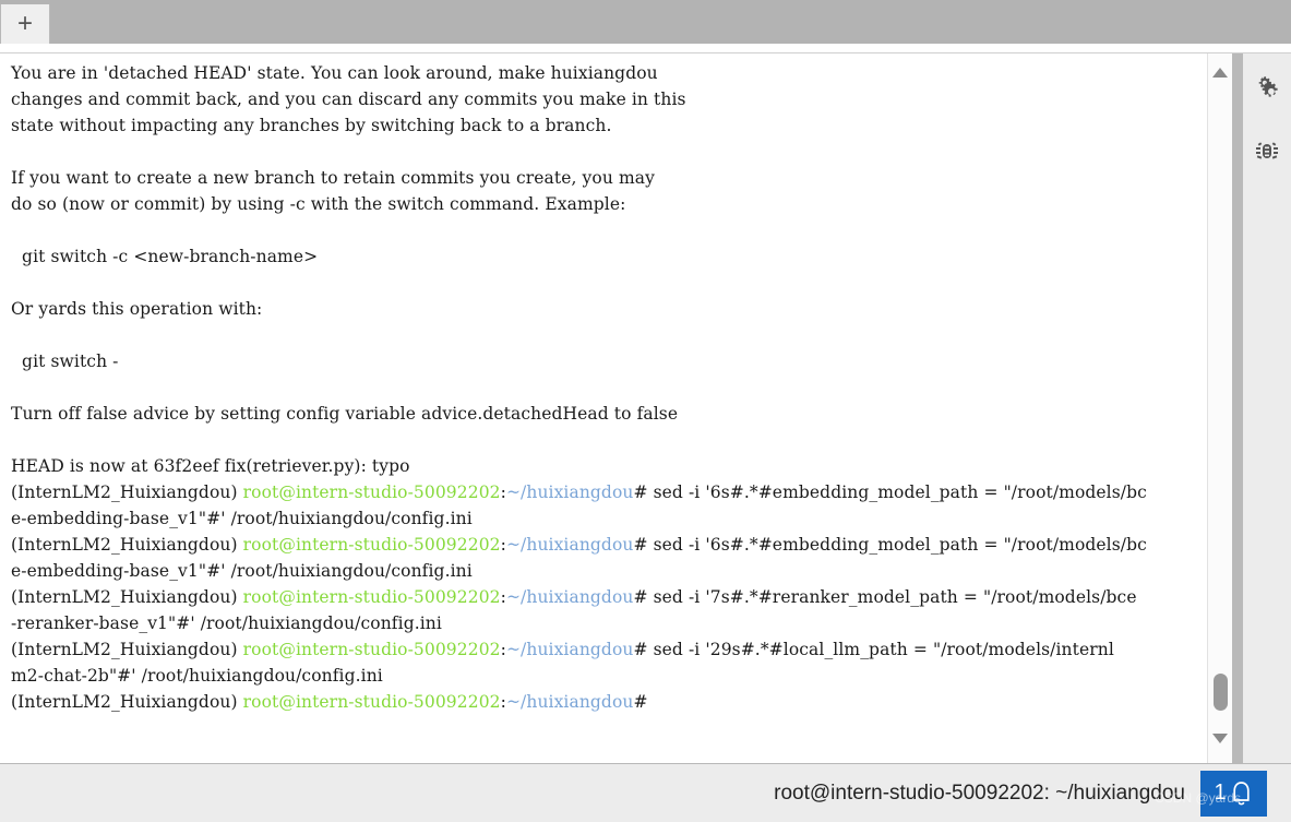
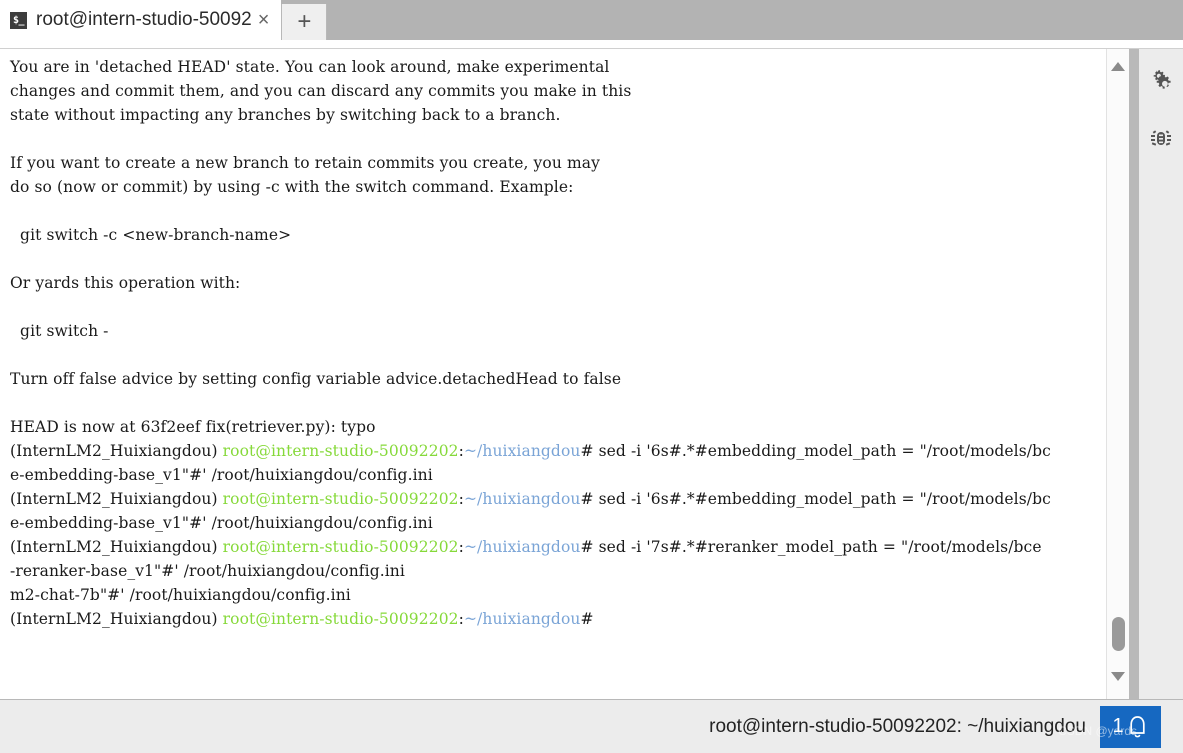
+ $_
+ root@intern-studio-50092
+ ×
  +
- You are in 'detached HEAD' state. You can look around, make huixiangdou
+ You are in 'detached HEAD' state. You can look around, make experimental
- changes and commit back, and you can discard any commits you make in this
+ changes and commit them, and you can discard any commits you make in this
  state without impacting any branches by switching back to a branch.
  If you want to create a new branch to retain commits you create, you may
  do so (now or commit) by using -c with the switch command. Example:
  git switch -c <new-branch-name>
  Or yards this operation with:
  git switch -
  Turn off false advice by setting config variable advice.detachedHead to false
  HEAD is now at 63f2eef fix(retriever.py): typo
  (InternLM2_Huixiangdou) root@intern-studio-50092202:~/huixiangdou# sed -i '6s#.*#embedding_model_path = "/root/models/bc
  e-embedding-base_v1"#' /root/huixiangdou/config.ini
  (InternLM2_Huixiangdou) root@intern-studio-50092202:~/huixiangdou# sed -i '6s#.*#embedding_model_path = "/root/models/bc
  e-embedding-base_v1"#' /root/huixiangdou/config.ini
  (InternLM2_Huixiangdou) root@intern-studio-50092202:~/huixiangdou# sed -i '7s#.*#reranker_model_path = "/root/models/bce
  -reranker-base_v1"#' /root/huixiangdou/config.ini
- (InternLM2_Huixiangdou) root@intern-studio-50092202:~/huixiangdou# sed -i '29s#.*#local_llm_path = "/root/models/internl
- m2-chat-2b"#' /root/huixiangdou/config.ini
+ m2-chat-7b"#' /root/huixiangdou/config.ini
  (InternLM2_Huixiangdou) root@intern-studio-50092202:~/huixiangdou#
  root@intern-studio-50092202: ~/huixiangdou
  1
  CSDN @yards
